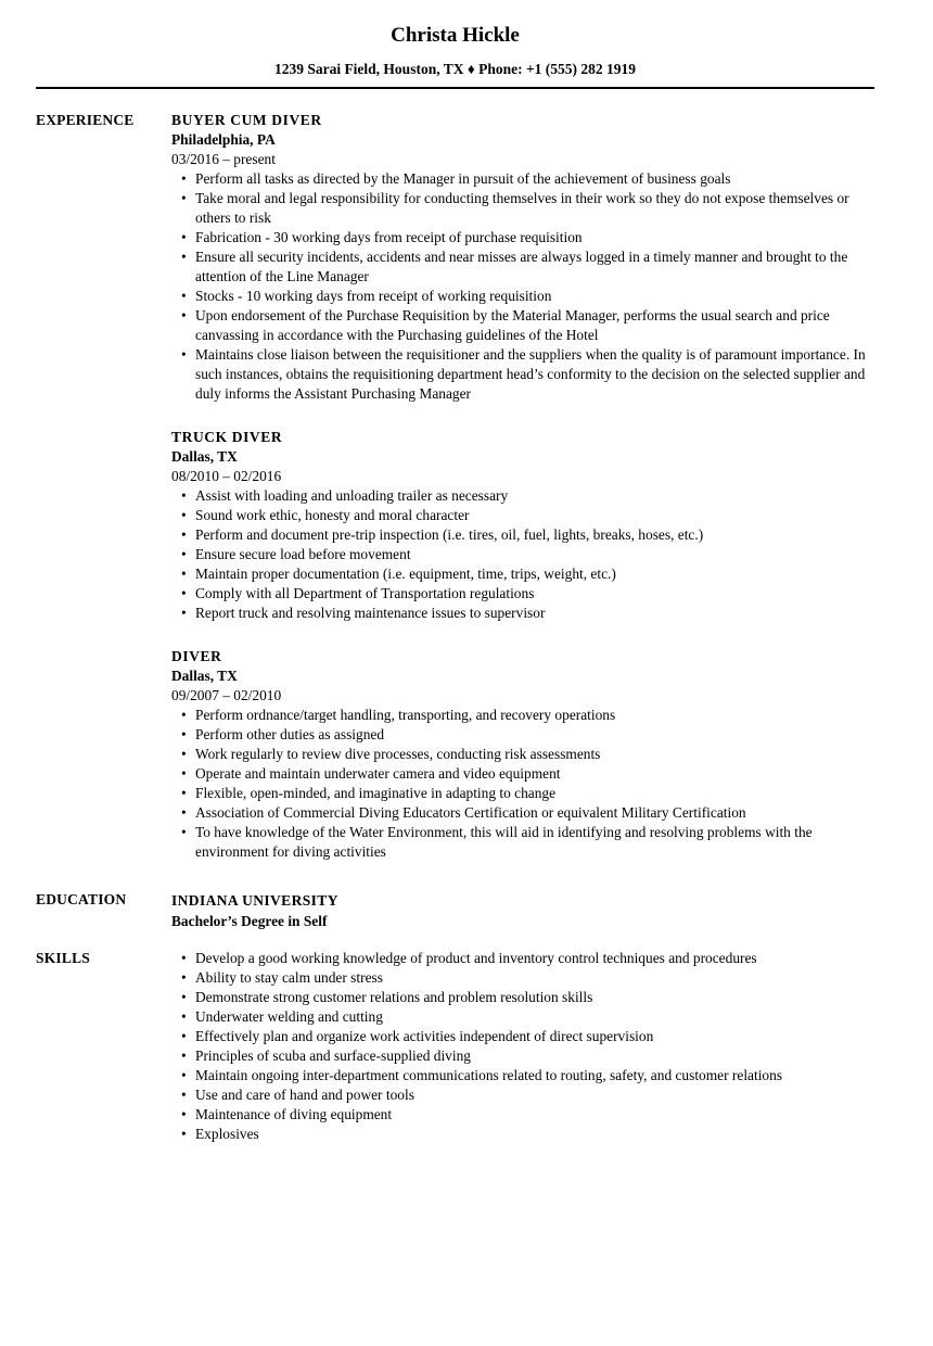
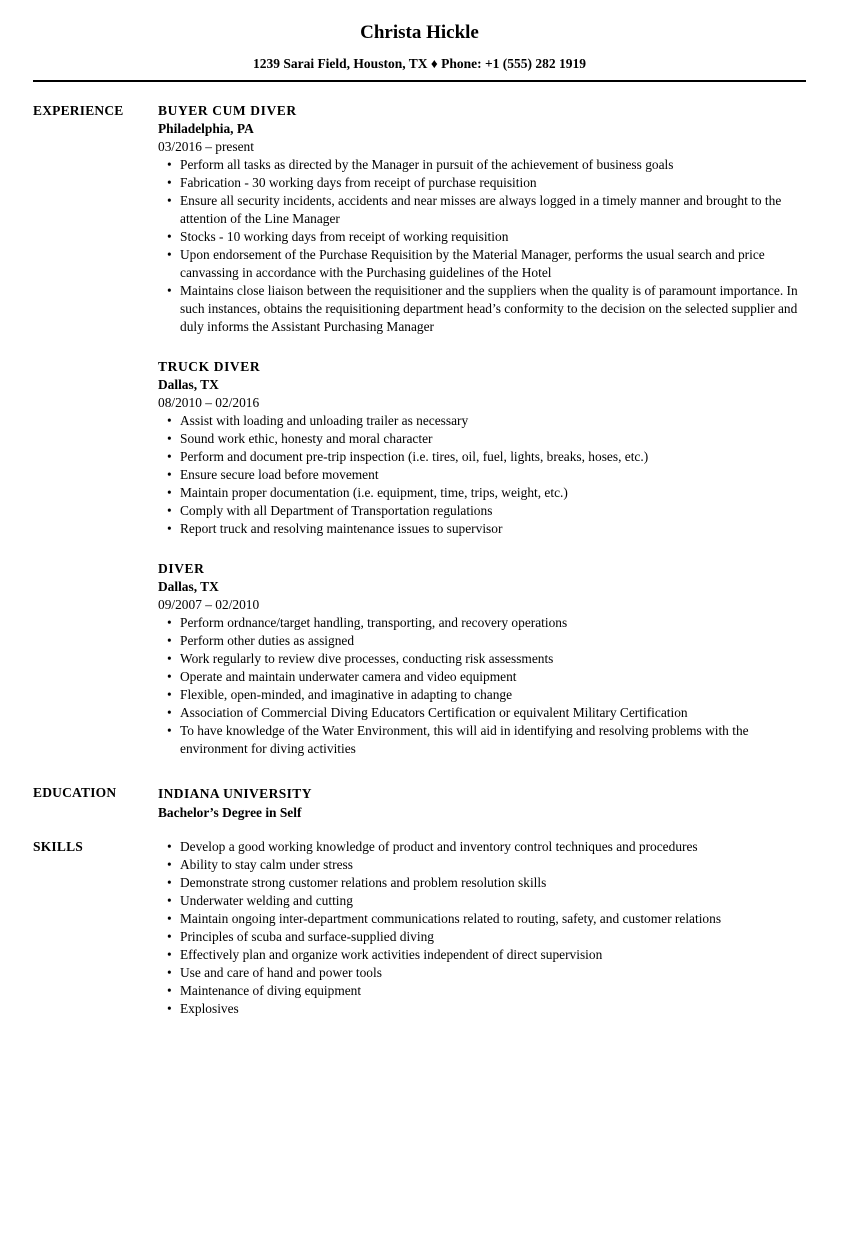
  Christa Hickle
  1239 Sarai Field, Houston, TX ♦ Phone: +1 (555) 282 1919
  EXPERIENCE
  BUYER CUM DIVER
  Philadelphia, PA
  03/2016 – present
  Perform all tasks as directed by the Manager in pursuit of the achievement of business goals
- Take moral and legal responsibility for conducting themselves in their work so they do not expose themselves or others to risk
  Fabrication - 30 working days from receipt of purchase requisition
  Ensure all security incidents, accidents and near misses are always logged in a timely manner and brought to the attention of the Line Manager
  Stocks - 10 working days from receipt of working requisition
  Upon endorsement of the Purchase Requisition by the Material Manager, performs the usual search and price canvassing in accordance with the Purchasing guidelines of the Hotel
  Maintains close liaison between the requisitioner and the suppliers when the quality is of paramount importance. In such instances, obtains the requisitioning department head’s conformity to the decision on the selected supplier and duly informs the Assistant Purchasing Manager
  TRUCK DIVER
  Dallas, TX
  08/2010 – 02/2016
  Assist with loading and unloading trailer as necessary
  Sound work ethic, honesty and moral character
  Perform and document pre-trip inspection (i.e. tires, oil, fuel, lights, breaks, hoses, etc.)
  Ensure secure load before movement
  Maintain proper documentation (i.e. equipment, time, trips, weight, etc.)
  Comply with all Department of Transportation regulations
  Report truck and resolving maintenance issues to supervisor
  DIVER
  Dallas, TX
  09/2007 – 02/2010
  Perform ordnance/target handling, transporting, and recovery operations
  Perform other duties as assigned
  Work regularly to review dive processes, conducting risk assessments
  Operate and maintain underwater camera and video equipment
  Flexible, open-minded, and imaginative in adapting to change
  Association of Commercial Diving Educators Certification or equivalent Military Certification
  To have knowledge of the Water Environment, this will aid in identifying and resolving problems with the environment for diving activities
  EDUCATION
  INDIANA UNIVERSITY
  Bachelor’s Degree in Self
  SKILLS
  Develop a good working knowledge of product and inventory control techniques and procedures
  Ability to stay calm under stress
  Demonstrate strong customer relations and problem resolution skills
  Underwater welding and cutting
- Effectively plan and organize work activities independent of direct supervision
+ Maintain ongoing inter-department communications related to routing, safety, and customer relations
  Principles of scuba and surface-supplied diving
- Maintain ongoing inter-department communications related to routing, safety, and customer relations
+ Effectively plan and organize work activities independent of direct supervision
  Use and care of hand and power tools
  Maintenance of diving equipment
  Explosives
